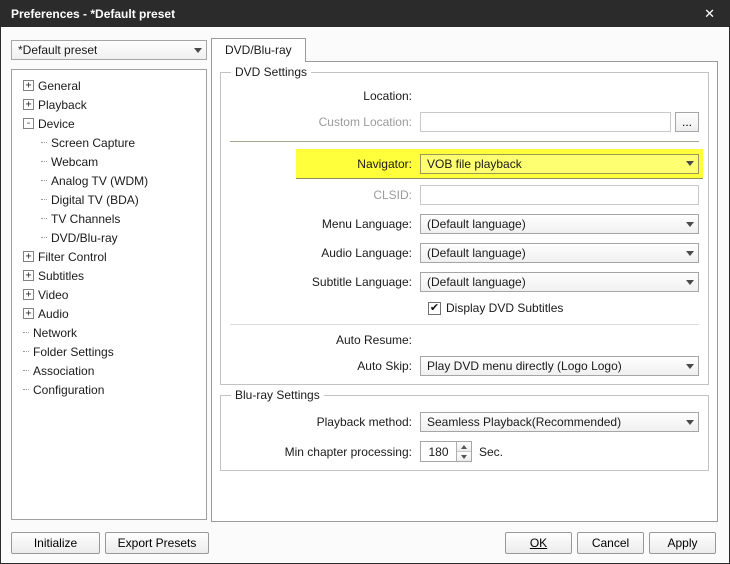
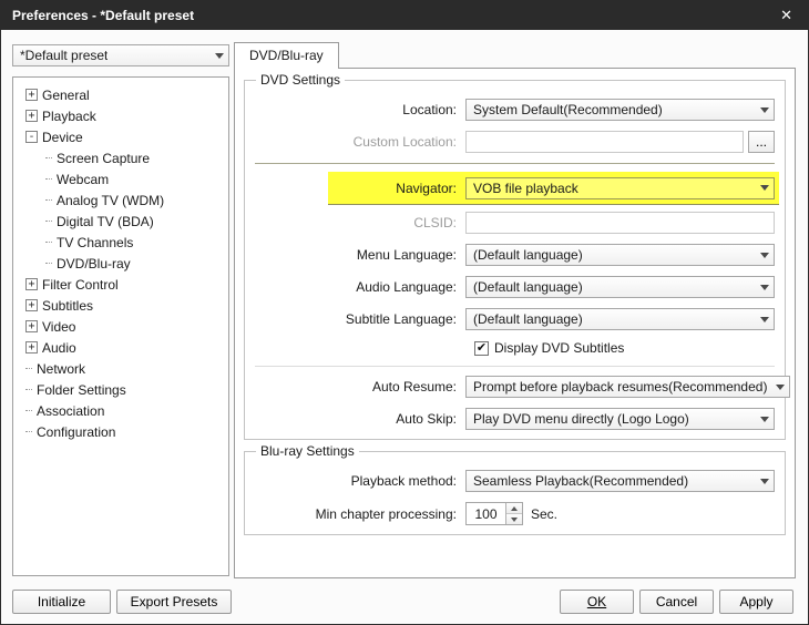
  Preferences - *Default preset
  ✕
  *Default preset
  +
  General
  +
  Playback
  -
  Device
  Screen Capture
  Webcam
  Analog TV (WDM)
  Digital TV (BDA)
  TV Channels
  DVD/Blu-ray
  +
  Filter Control
  +
  Subtitles
  +
  Video
  +
  Audio
  Network
  Folder Settings
  Association
  Configuration
  DVD/Blu-ray
  DVD Settings
  Location:
+ System Default(Recommended)
  Custom Location:
  ...
  Navigator:
  VOB file playback
  CLSID:
  Menu Language:
  (Default language)
  Audio Language:
  (Default language)
  Subtitle Language:
  (Default language)
  ✔
  Display DVD Subtitles
  Auto Resume:
+ Prompt before playback resumes(Recommended)
  Auto Skip:
  Play DVD menu directly (Logo Logo)
  Blu-ray Settings
  Playback method:
  Seamless Playback(Recommended)
  Min chapter processing:
- 180
+ 100
  Sec.
  Initialize
  Export Presets
  OK
  Cancel
  Apply
